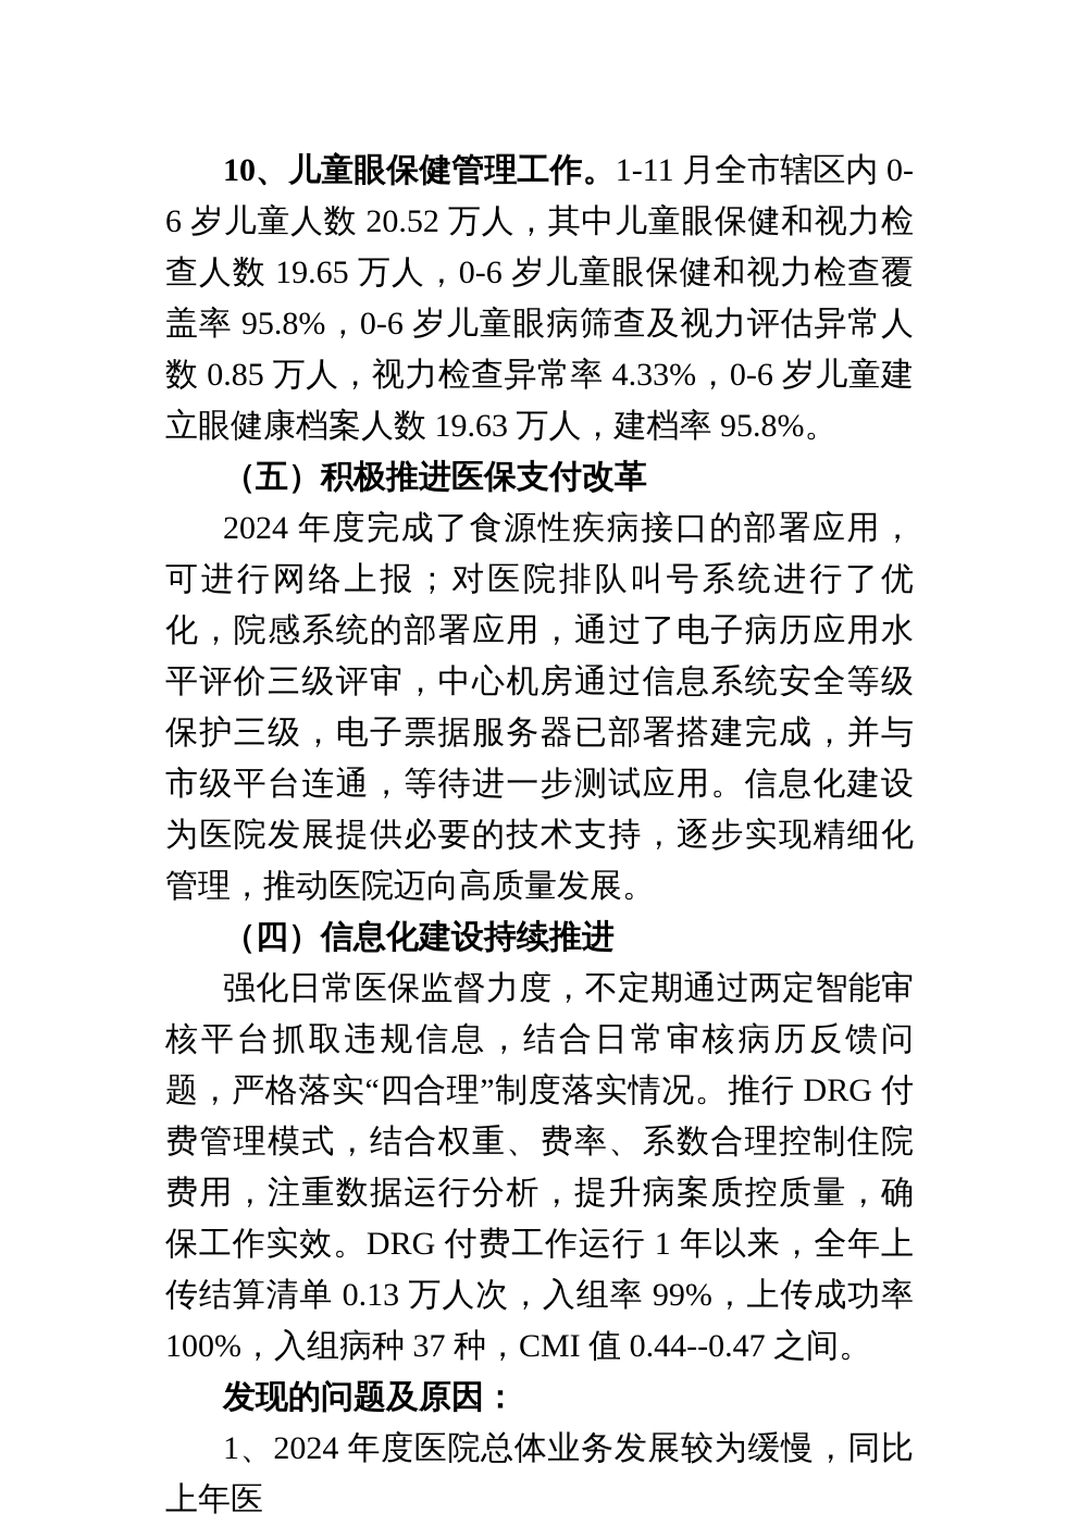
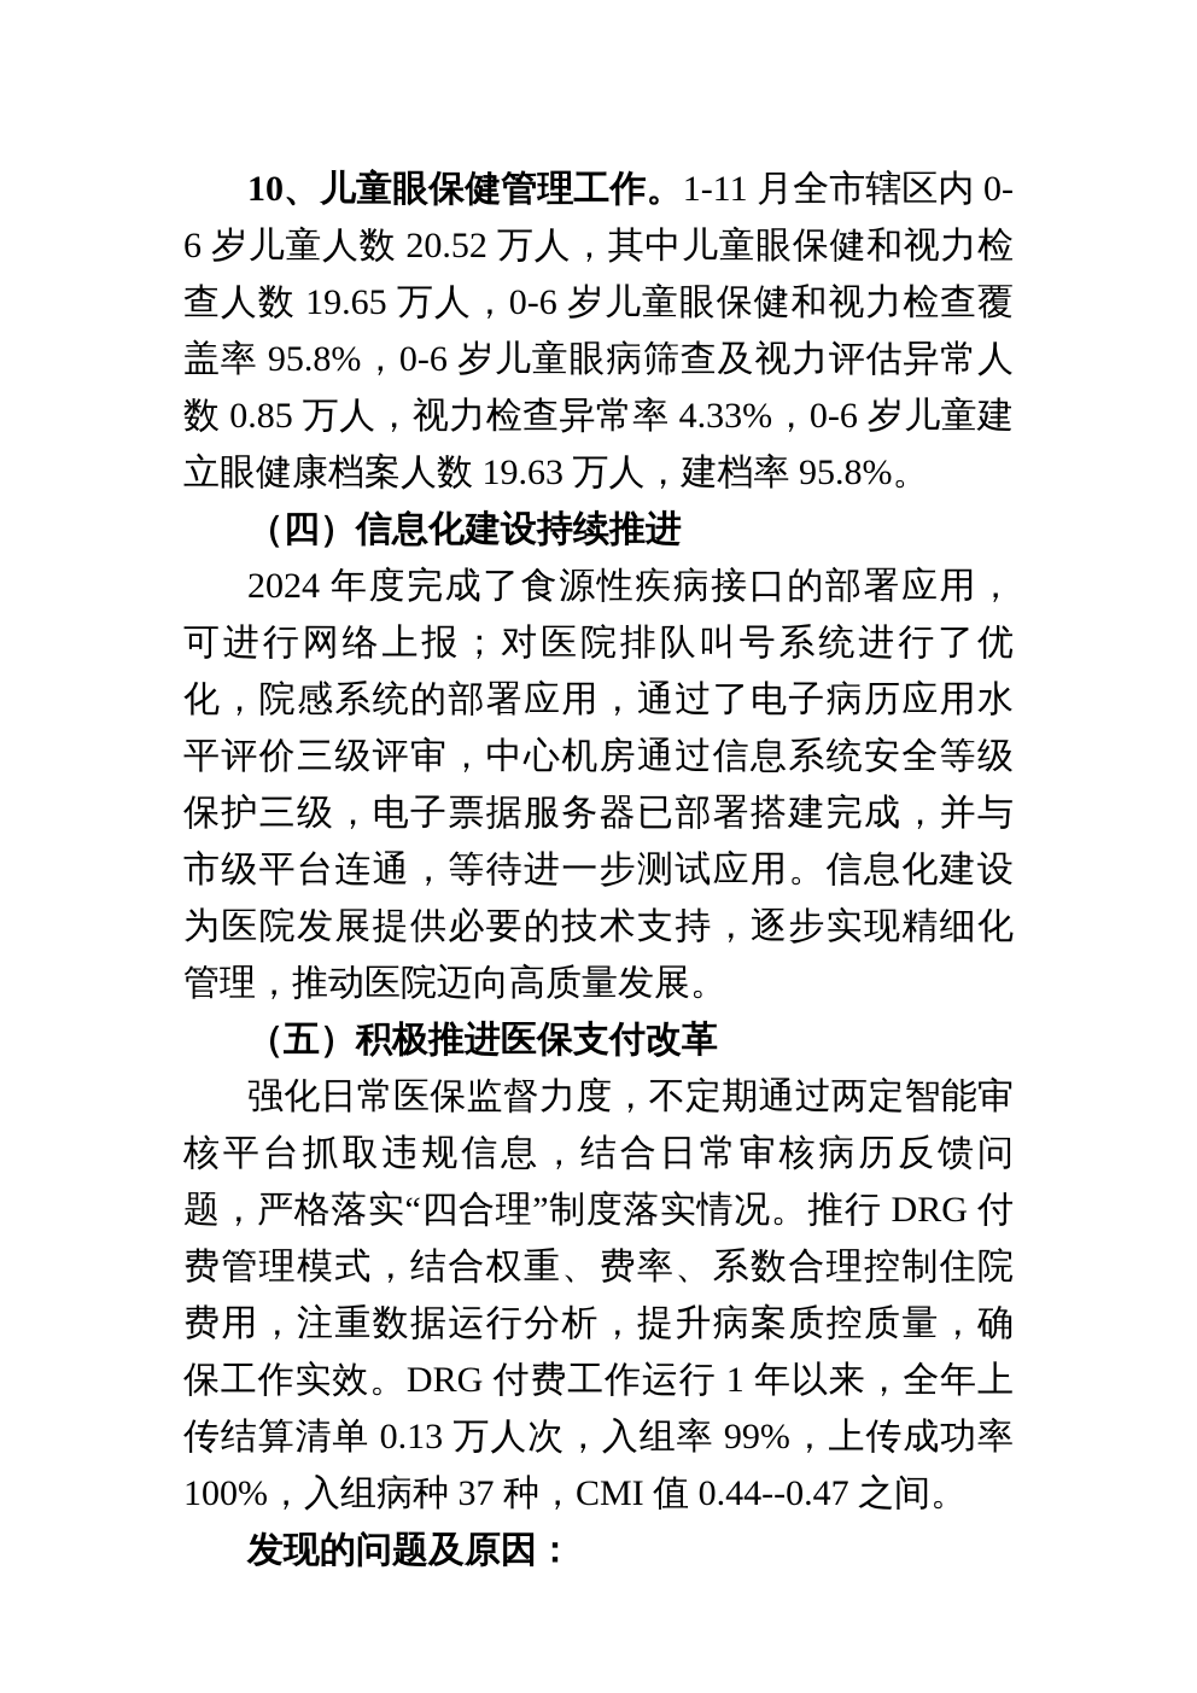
  10、儿童眼保健管理工作。1-11 月全市辖区内 0-6 岁儿童人数 20.52 万人，其中儿童眼保健和视力检查人数 19.65 万人，0-6 岁儿童眼保健和视力检查覆盖率 95.8%，0-6 岁儿童眼病筛查及视力评估异常人数 0.85 万人，视力检查异常率 4.33%，0-6 岁儿童建立眼健康档案人数 19.63 万人，建档率 95.8%。
- （五）积极推进医保支付改革
+ （四）信息化建设持续推进
  2024 年度完成了食源性疾病接口的部署应用，可进行网络上报；对医院排队叫号系统进行了优化，院感系统的部署应用，通过了电子病历应用水平评价三级评审，中心机房通过信息系统安全等级保护三级，电子票据服务器已部署搭建完成，并与市级平台连通，等待进一步测试应用。信息化建设为医院发展提供必要的技术支持，逐步实现精细化管理，推动医院迈向高质量发展。
- （四）信息化建设持续推进
+ （五）积极推进医保支付改革
  强化日常医保监督力度，不定期通过两定智能审核平台抓取违规信息，结合日常审核病历反馈问题，严格落实“四合理”制度落实情况。推行 DRG 付费管理模式，结合权重、费率、系数合理控制住院费用，注重数据运行分析，提升病案质控质量，确保工作实效。DRG 付费工作运行 1 年以来，全年上传结算清单 0.13 万人次，入组率 99%，上传成功率 100%，入组病种 37 种，CMI 值 0.44--0.47 之间。
  发现的问题及原因：
- 1、2024 年度医院总体业务发展较为缓慢，同比上年医
